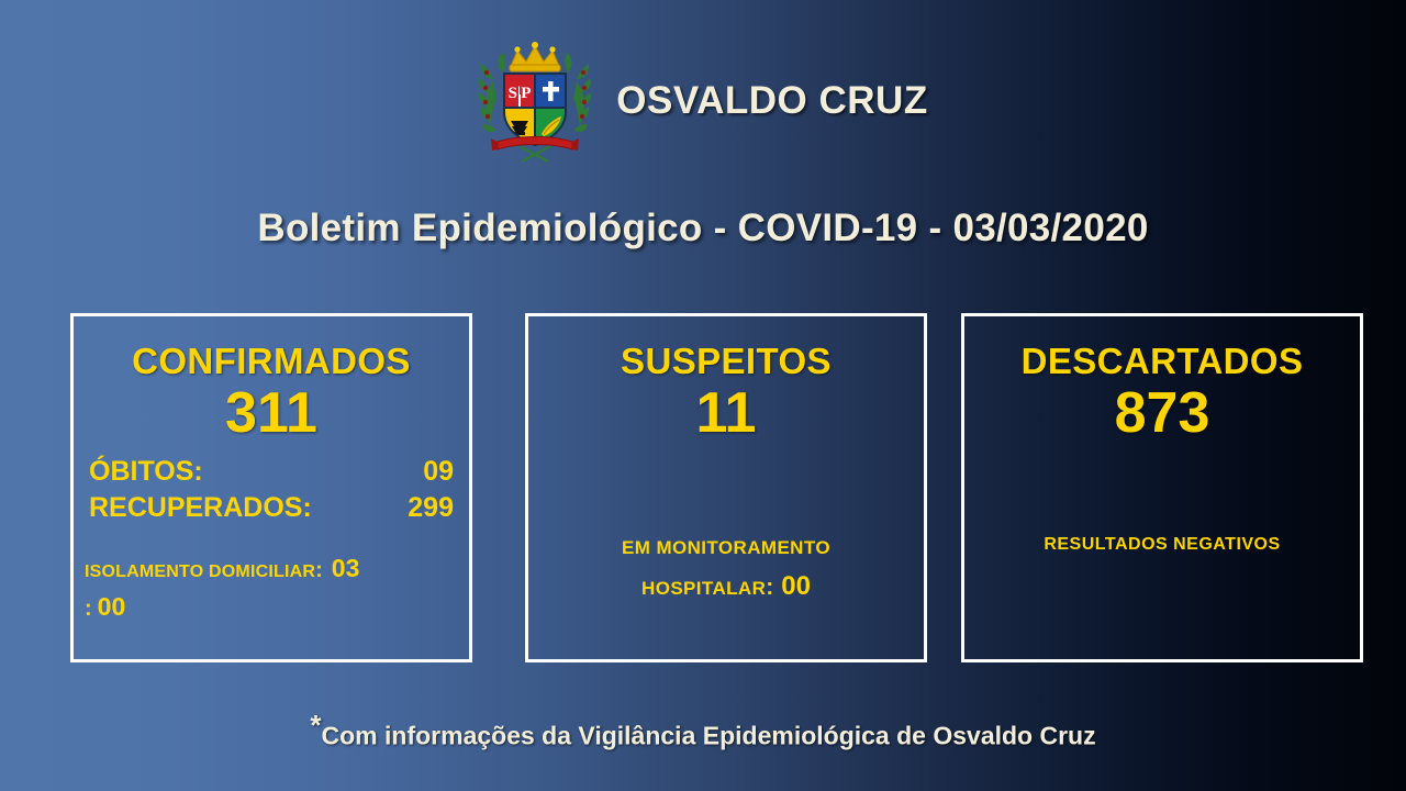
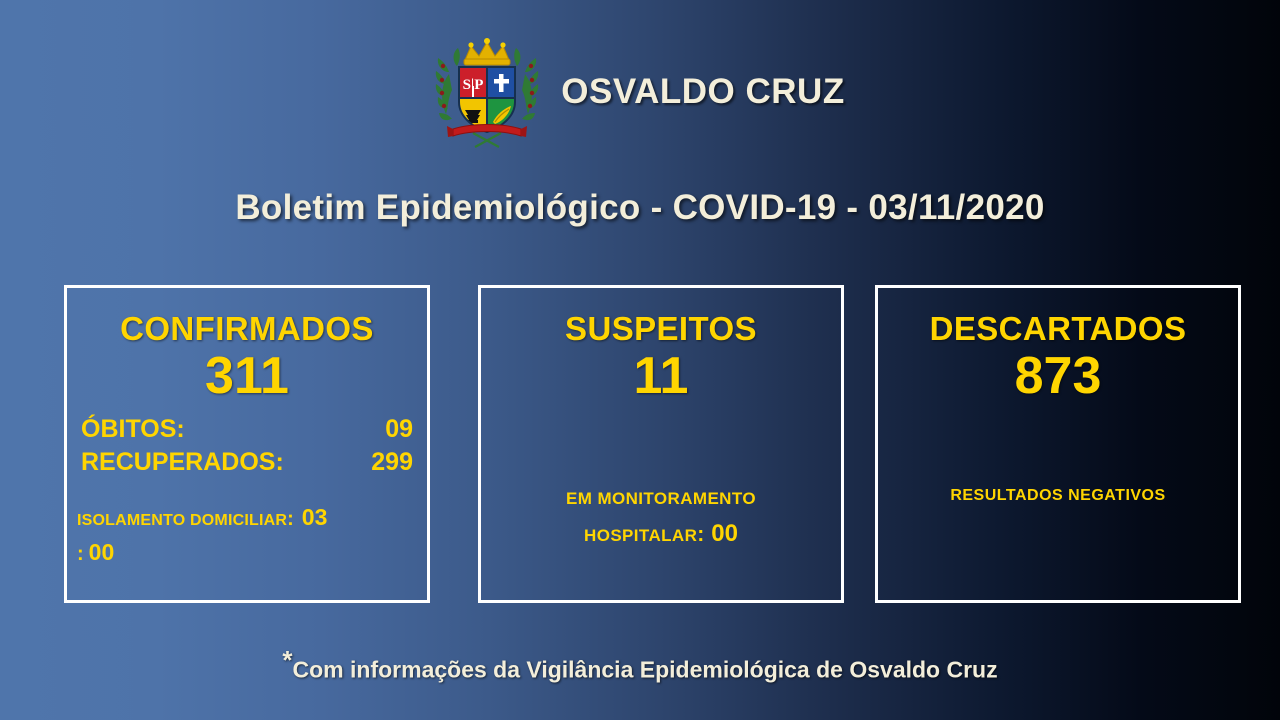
  S|P
  OSVALDO CRUZ
- Boletim Epidemiológico - COVID-19 - 03/03/2020
+ Boletim Epidemiológico - COVID-19 - 03/11/2020
  CONFIRMADOS
  311
  ÓBITOS:
  09
  RECUPERADOS:
  299
  ISOLAMENTO DOMICILIAR
  :
  03
  :
  00
  SUSPEITOS
  11
  EM MONITORAMENTO
  HOSPITALAR
  :
  00
  DESCARTADOS
  873
  RESULTADOS NEGATIVOS
  *Com informações da Vigilância Epidemiológica de Osvaldo Cruz
